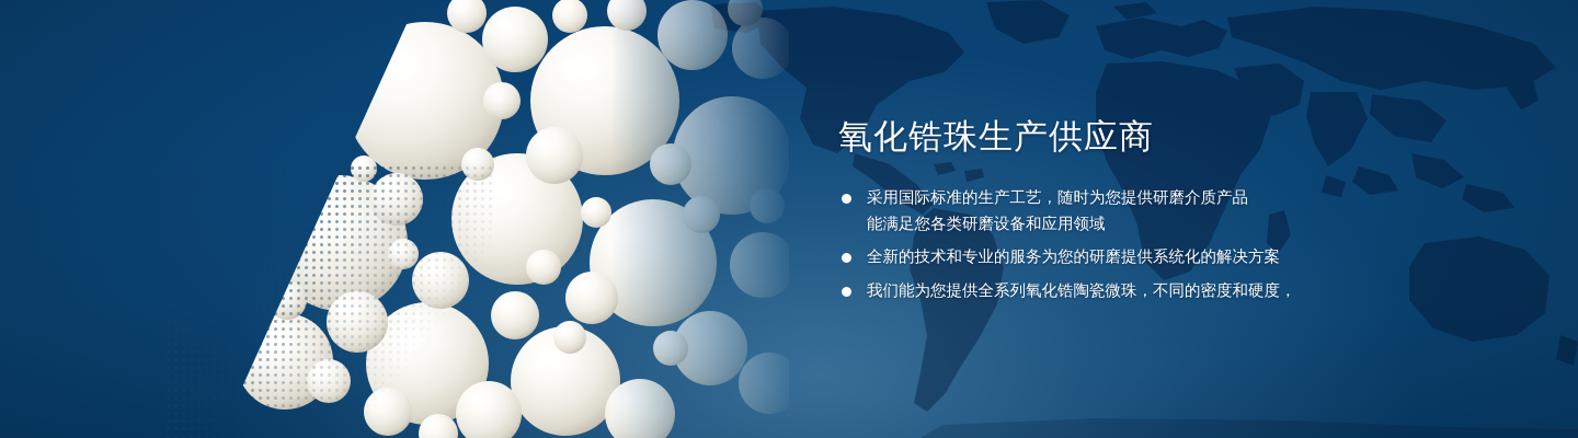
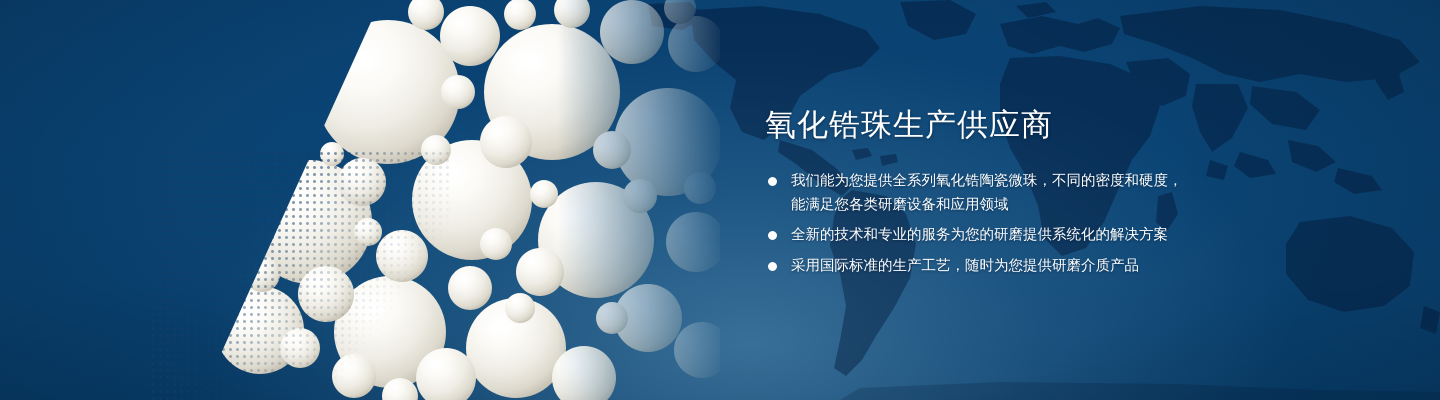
  氧化锆珠生产供应商
- 采用国际标准的生产工艺，随时为您提供研磨介质产品
+ 我们能为您提供全系列氧化锆陶瓷微珠，不同的密度和硬度，
  能满足您各类研磨设备和应用领域
  全新的技术和专业的服务为您的研磨提供系统化的解决方案
- 我们能为您提供全系列氧化锆陶瓷微珠，不同的密度和硬度，
+ 采用国际标准的生产工艺，随时为您提供研磨介质产品
